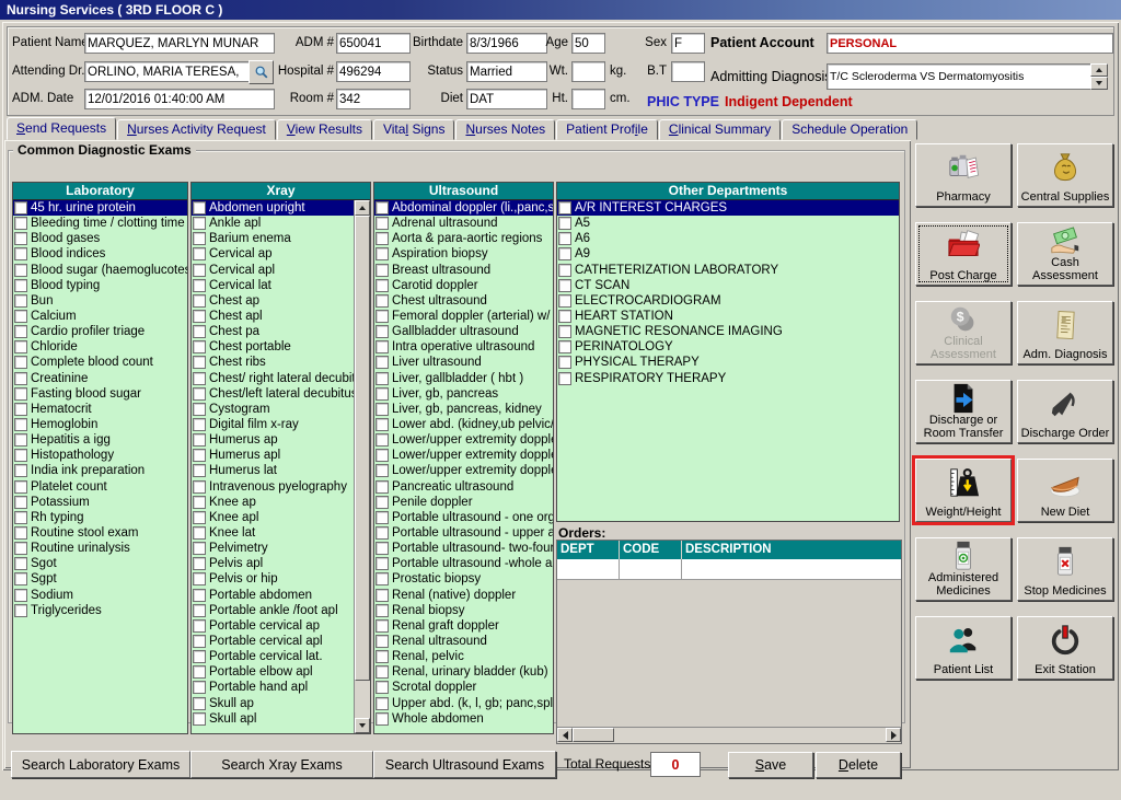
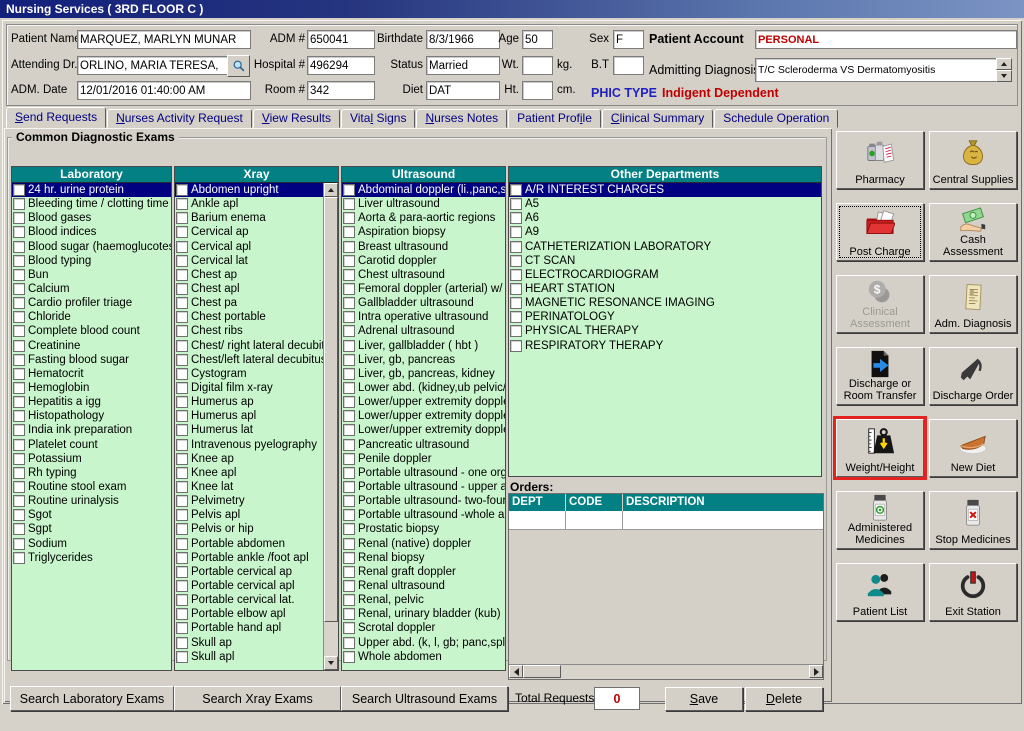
  Nursing Services ( 3RD FLOOR C )
  Patient Nam
  MARQUEZ, MARLYN MUNAR
  Attending Dr.
  ORLINO, MARIA TERESA,
  ADM. Date
  12/01/2016 01:40:00 AM
  ADM #
  650041
  Hospital #
  496294
  Room #
  342
  Birthdate
  8/3/1966
  Status
  Married
  Diet
  DAT
  Age
  50
  Wt.
  kg.
  Ht.
  cm.
  Sex
  F
  B.T
  Patient Account
  PERSONAL
  Admitting Diagnosi
  T/C Scleroderma VS Dermatomyositis
  PHIC TYPE
  Indigent Dependent
  Send Requests
  Nurses Activity Request
  View Results
  Vital Signs
  Nurses Notes
  Patient Profile
  Clinical Summary
  Schedule Operation
  Common Diagnostic Exams
  Laboratory
- 45 hr. urine protein
+ 24 hr. urine protein
  Bleeding time / clotting time
  Blood gases
  Blood indices
  Blood sugar (haemoglucote
  Blood typing
  Bun
  Calcium
  Cardio profiler triage
  Chloride
  Complete blood count
  Creatinine
  Fasting blood sugar
  Hematocrit
  Hemoglobin
  Hepatitis a igg
  Histopathology
  India ink preparation
  Platelet count
  Potassium
  Rh typing
  Routine stool exam
  Routine urinalysis
  Sgot
  Sgpt
  Sodium
  Triglycerides
  Xray
  Abdomen upright
  Ankle apl
  Barium enema
  Cervical ap
  Cervical apl
  Cervical lat
  Chest ap
  Chest apl
  Chest pa
  Chest portable
  Chest ribs
  Chest/ right lateral decubi
  Chest/left lateral decubitu
  Cystogram
  Digital film x-ray
  Humerus ap
  Humerus apl
  Humerus lat
  Intravenous pyelography
  Knee ap
  Knee apl
  Knee lat
  Pelvimetry
  Pelvis apl
  Pelvis or hip
  Portable abdomen
  Portable ankle /foot apl
  Portable cervical ap
  Portable cervical apl
  Portable cervical lat.
  Portable elbow apl
  Portable hand apl
  Skull ap
  Skull apl
  Ultrasound
  Abdominal doppler (li.,panc,s
- Adrenal ultrasound
+ Liver ultrasound
  Aorta & para-aortic regions
  Aspiration biopsy
  Breast ultrasound
  Carotid doppler
  Chest ultrasound
  Femoral doppler (arterial) w/
  Gallbladder ultrasound
  Intra operative ultrasound
- Liver ultrasound
+ Adrenal ultrasound
  Liver, gallbladder ( hbt )
  Liver, gb, pancreas
  Liver, gb, pancreas, kidney
  Lower abd. (kidney,ub pelvic/
  Lower/upper extremity doppl
  Lower/upper extremity doppl
  Lower/upper extremity doppl
  Pancreatic ultrasound
  Penile doppler
  Portable ultrasound - one org
  Portable ultrasound - upper a
  Portable ultrasound- two-four
  Portable ultrasound -whole a
  Prostatic biopsy
  Renal (native) doppler
  Renal biopsy
  Renal graft doppler
  Renal ultrasound
  Renal, pelvic
  Renal, urinary bladder (kub)
  Scrotal doppler
  Upper abd. (k, l, gb; panc,spl
  Whole abdomen
  Other Departments
  A/R INTEREST CHARGES
  A5
  A6
  A9
  CATHETERIZATION LABORATORY
  CT SCAN
  ELECTROCARDIOGRAM
  HEART STATION
  MAGNETIC RESONANCE IMAGING
  PERINATOLOGY
  PHYSICAL THERAPY
  RESPIRATORY THERAPY
  Orders:
  DEPT
  CODE
  DESCRIPTION
  Search Laboratory Exams
  Search Xray Exams
  Search Ultrasound Exams
  Total Requests
  0
  S
  ave
  D
  elete
  Pharmacy
  Central Supplies
  Post Charge
  Cash Assessment
  $
  Clinical Assessment
  Adm. Diagnosis
  Discharge or Room Transfer
  Discharge Order
  Weight/Height
  New Diet
  Administered Medicines
  Stop Medicines
  Patient List
  Exit Station
